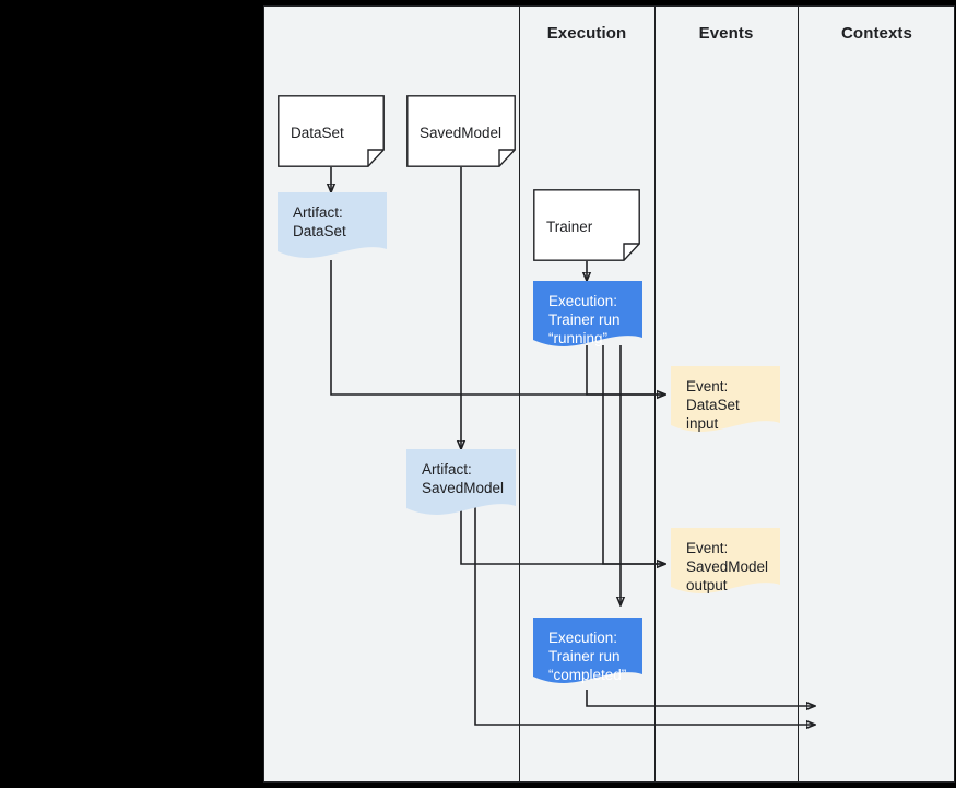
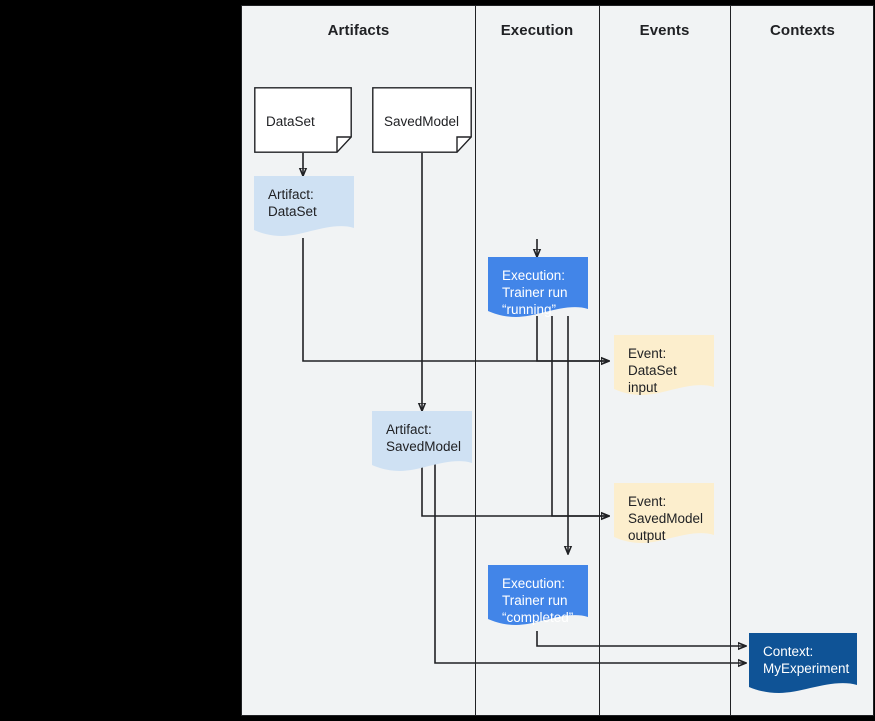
+ Artifacts
  Execution
  Events
  Contexts
  DataSet
  SavedModel
  Artifact:
  DataSet
  Artifact:
  SavedModel
- Trainer
  Execution:
  Trainer run
  “running”
  Execution:
  Trainer run
  “completed”
  Event:
  DataSet input
  Event:
  SavedModel
  output
+ Context:
+ MyExperiment
